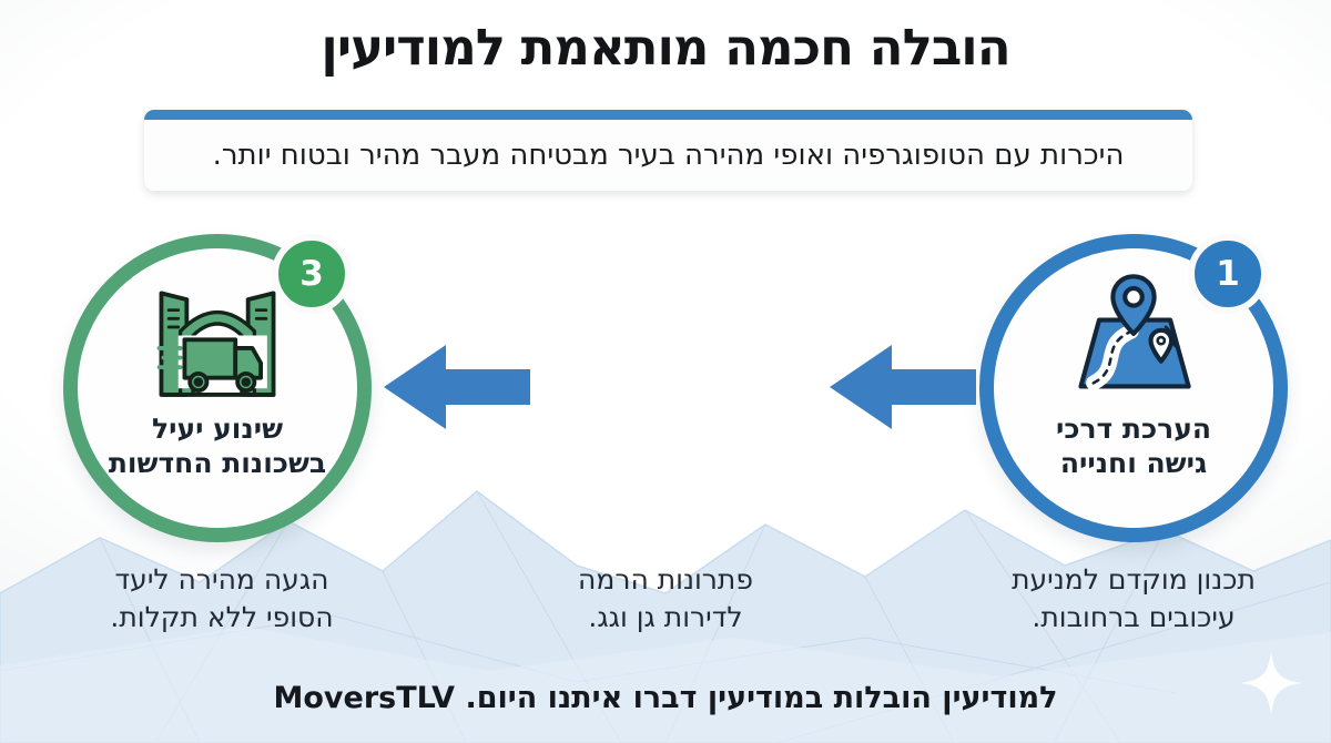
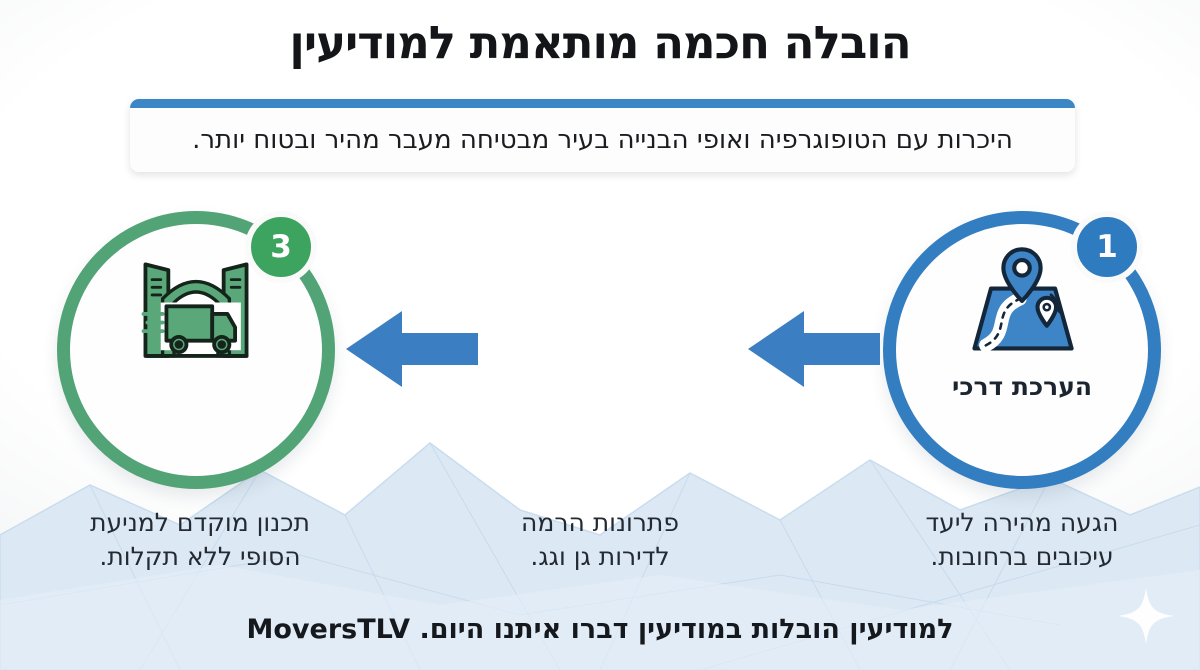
  הובלה חכמה מותאמת למודיעין
- היכרות עם הטופוגרפיה ואופי מהירה בעיר מבטיחה מעבר מהיר ובטוח יותר.
+ היכרות עם הטופוגרפיה ואופי הבנייה בעיר מבטיחה מעבר מהיר ובטוח יותר.
  1
  הערכת דרכי
- גישה וחנייה
  3
- שינוע יעיל
- בשכונות החדשות
- תכנון מוקדם למניעת
+ הגעה מהירה ליעד
  עיכובים ברחובות.
  פתרונות הרמה
  לדירות גן וגג.
- הגעה מהירה ליעד
+ תכנון מוקדם למניעת
  הסופי ללא תקלות.
  למודיעין הובלות במודיעין דברו איתנו היום. MoversTLV
